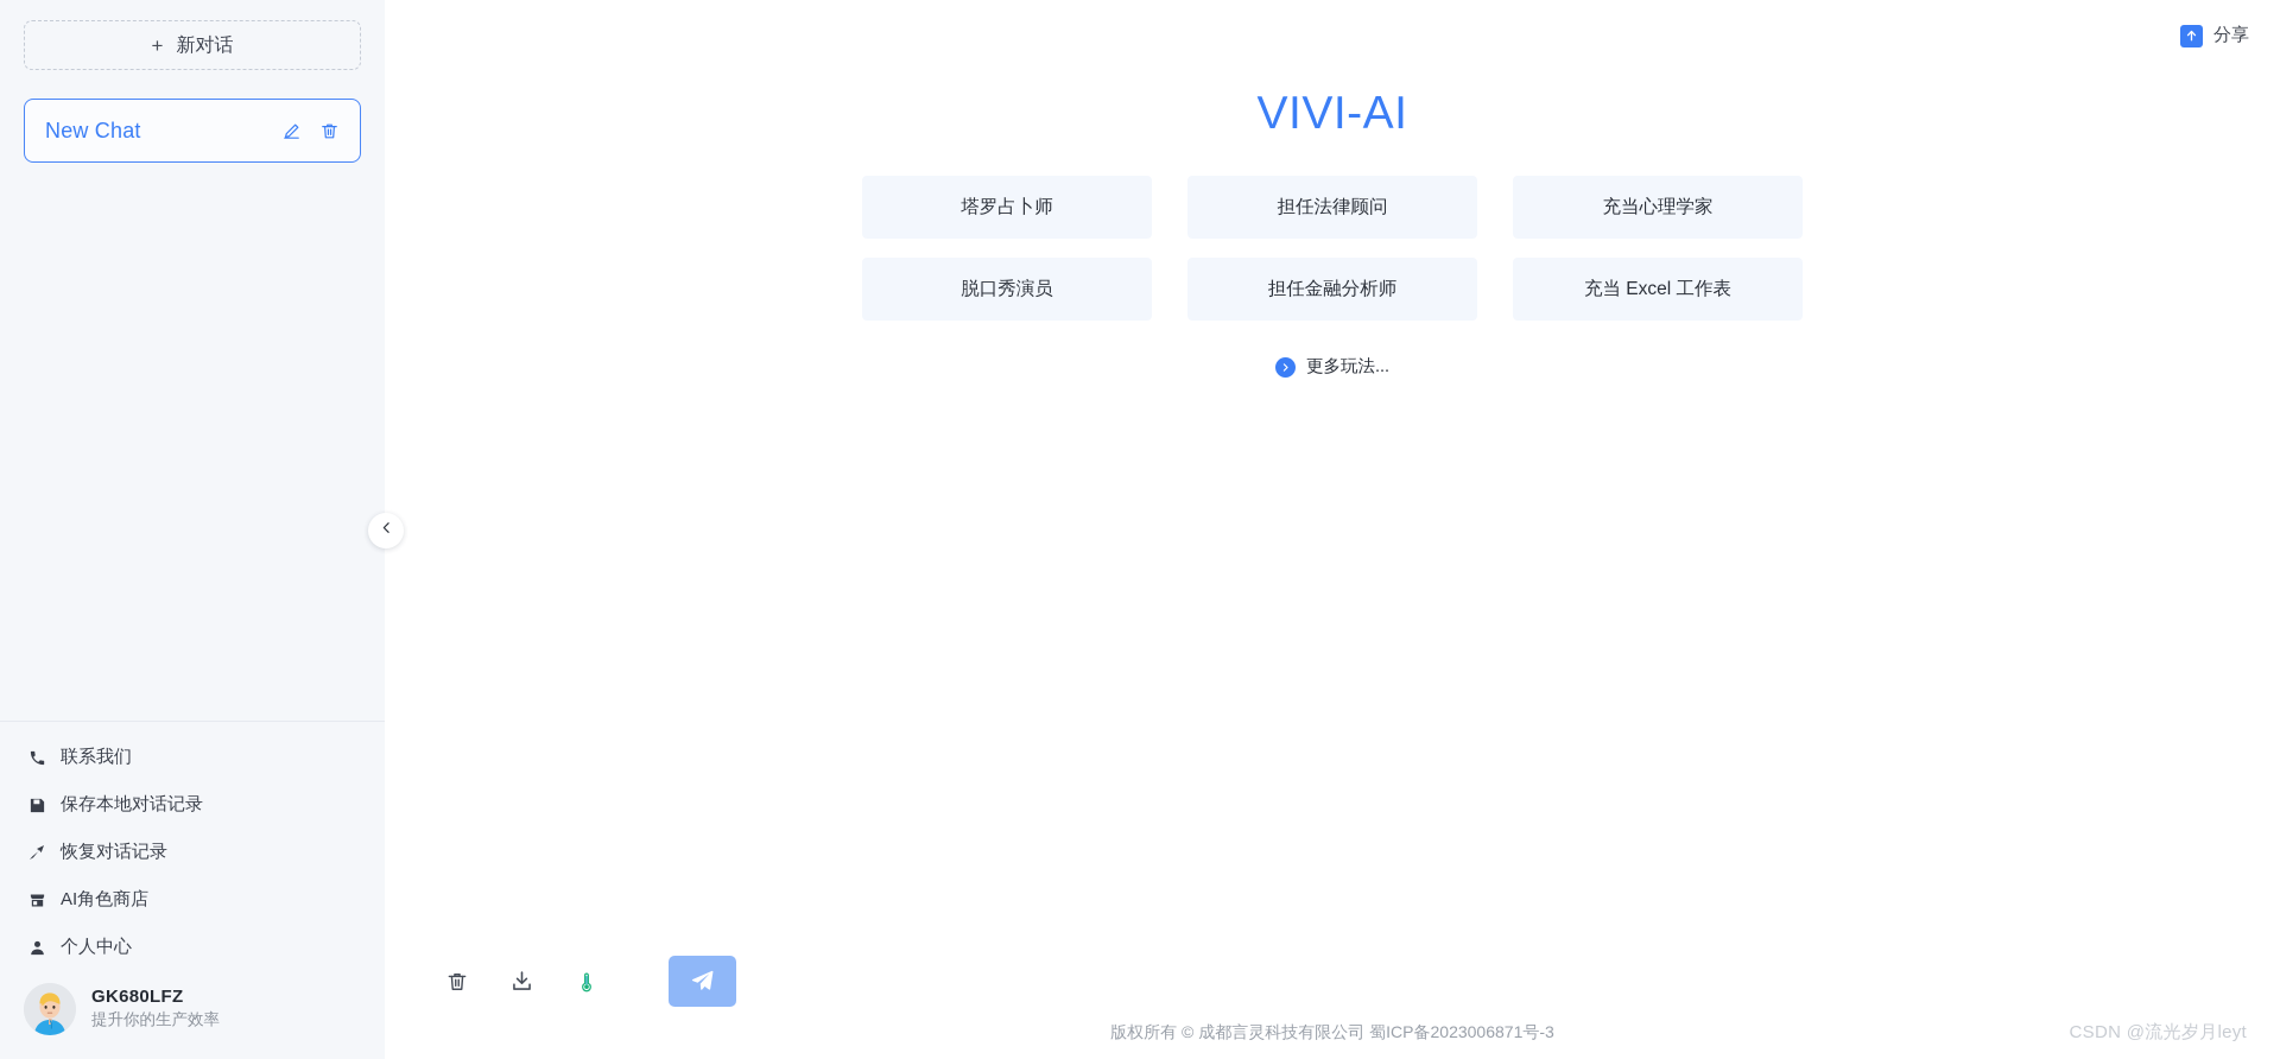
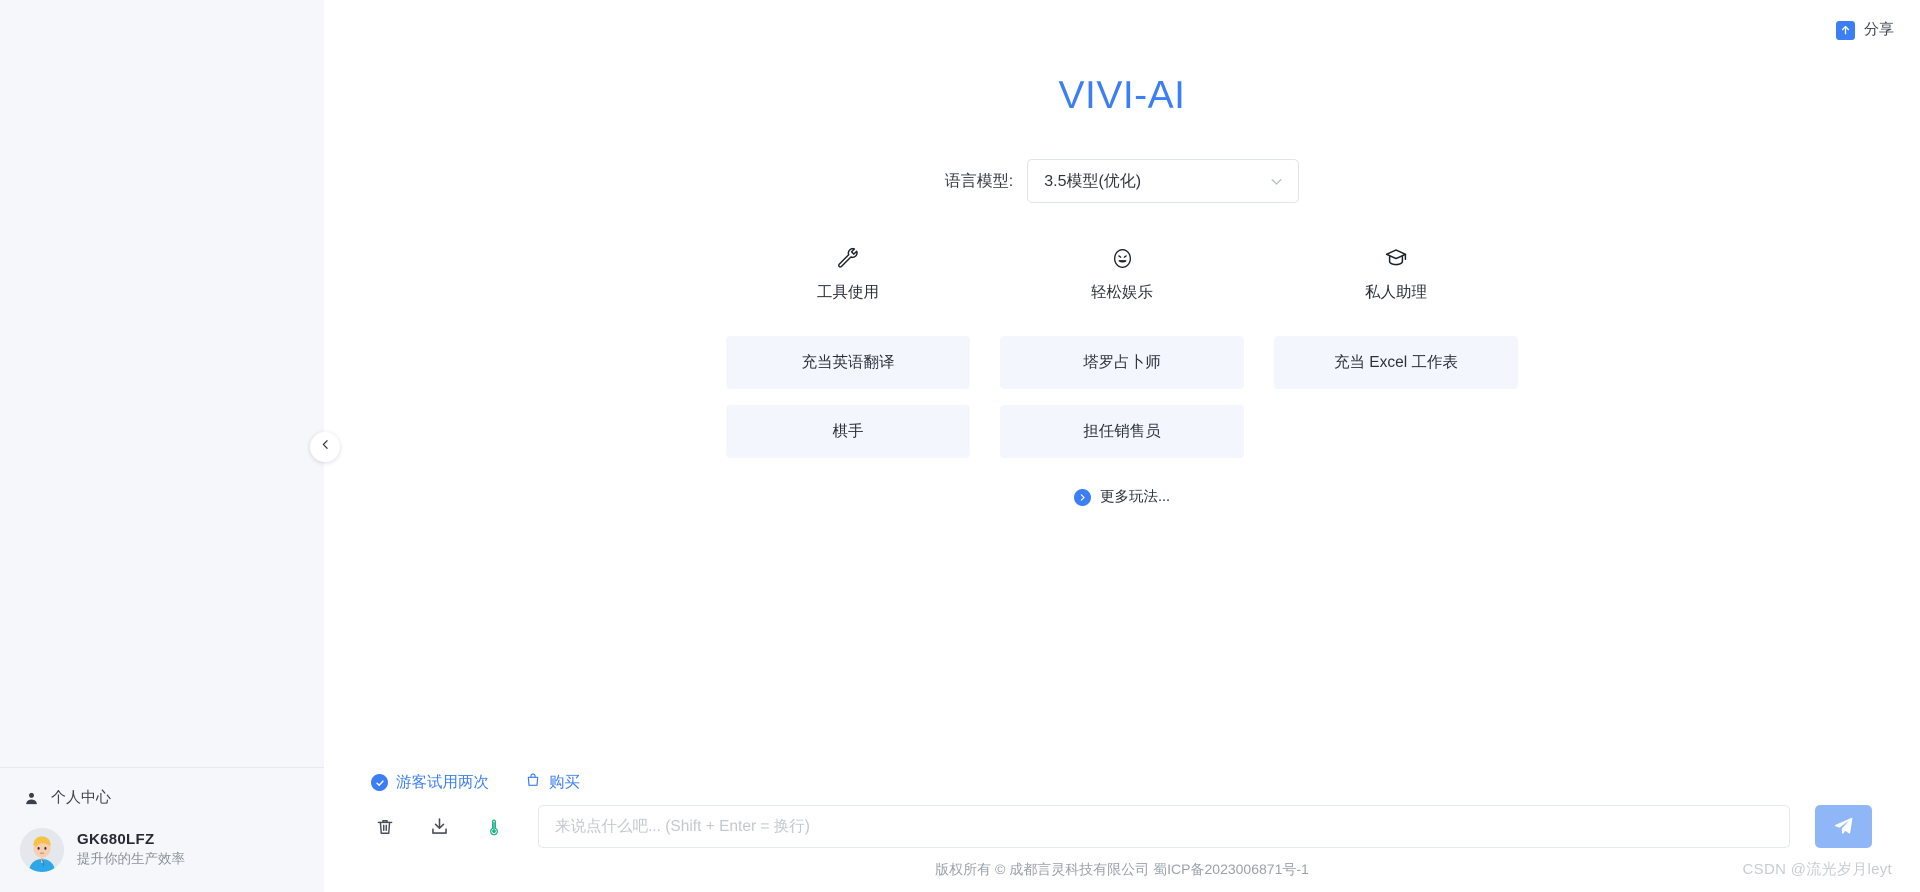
- +
- 新对话
- New Chat
- 联系我们
- 保存本地对话记录
- 恢复对话记录
- AI角色商店
  个人中心
  GK680LFZ
  提升你的生产效率
  分享
  VIVI-AI
+ 语言模型:
+ 3.5模型(优化)
+ 工具使用
+ 轻松娱乐
+ 私人助理
+ 充当英语翻译
  塔罗占卜师
- 担任法律顾问
- 充当心理学家
- 脱口秀演员
- 担任金融分析师
  充当 Excel 工作表
+ 棋手
+ 担任销售员
  更多玩法...
+ 游客试用两次
+ 购买
+ 来说点什么吧... (Shift + Enter = 换行)
- 版权所有 © 成都言灵科技有限公司 蜀ICP备2023006871号-3
+ 版权所有 © 成都言灵科技有限公司 蜀ICP备2023006871号-1
  CSDN @流光岁月leyt
